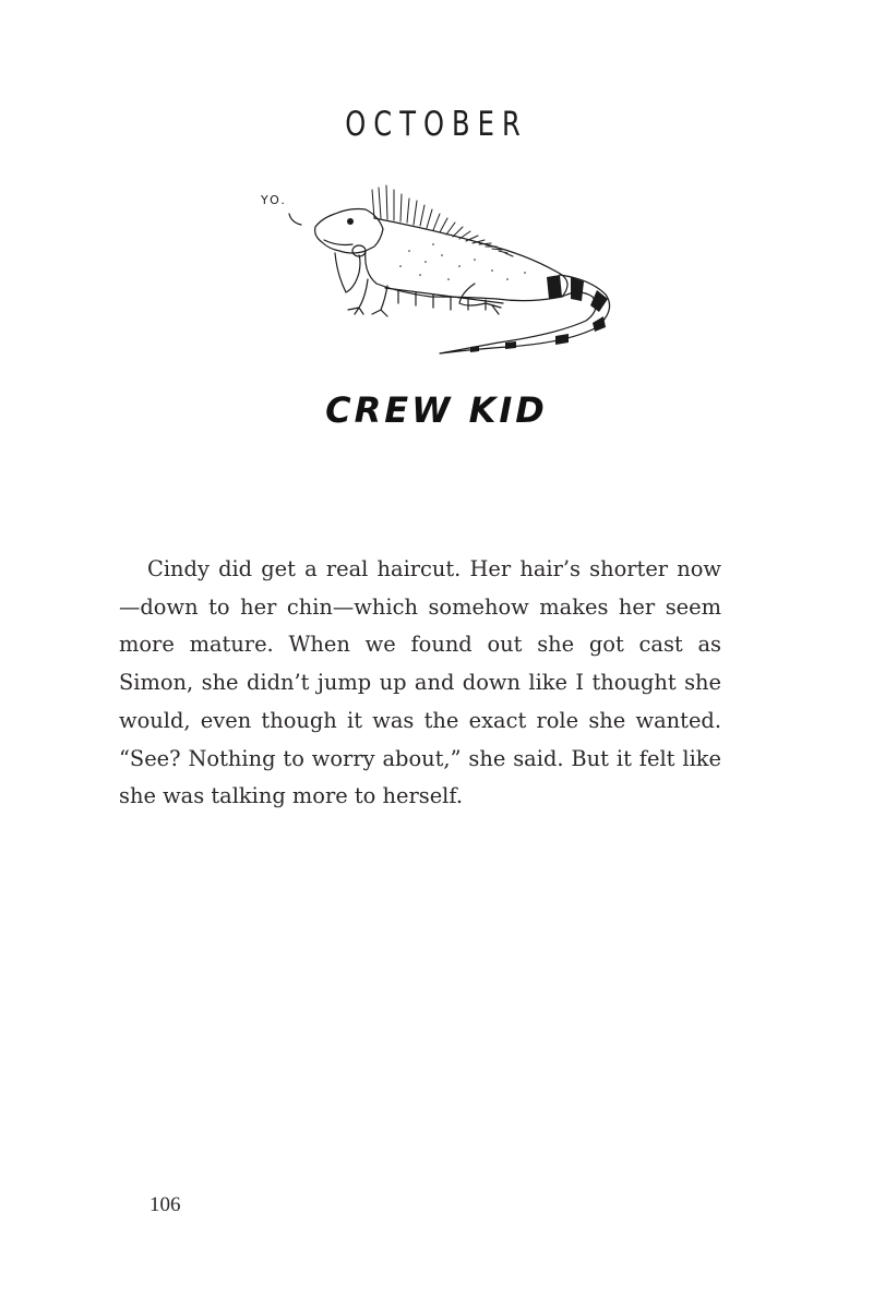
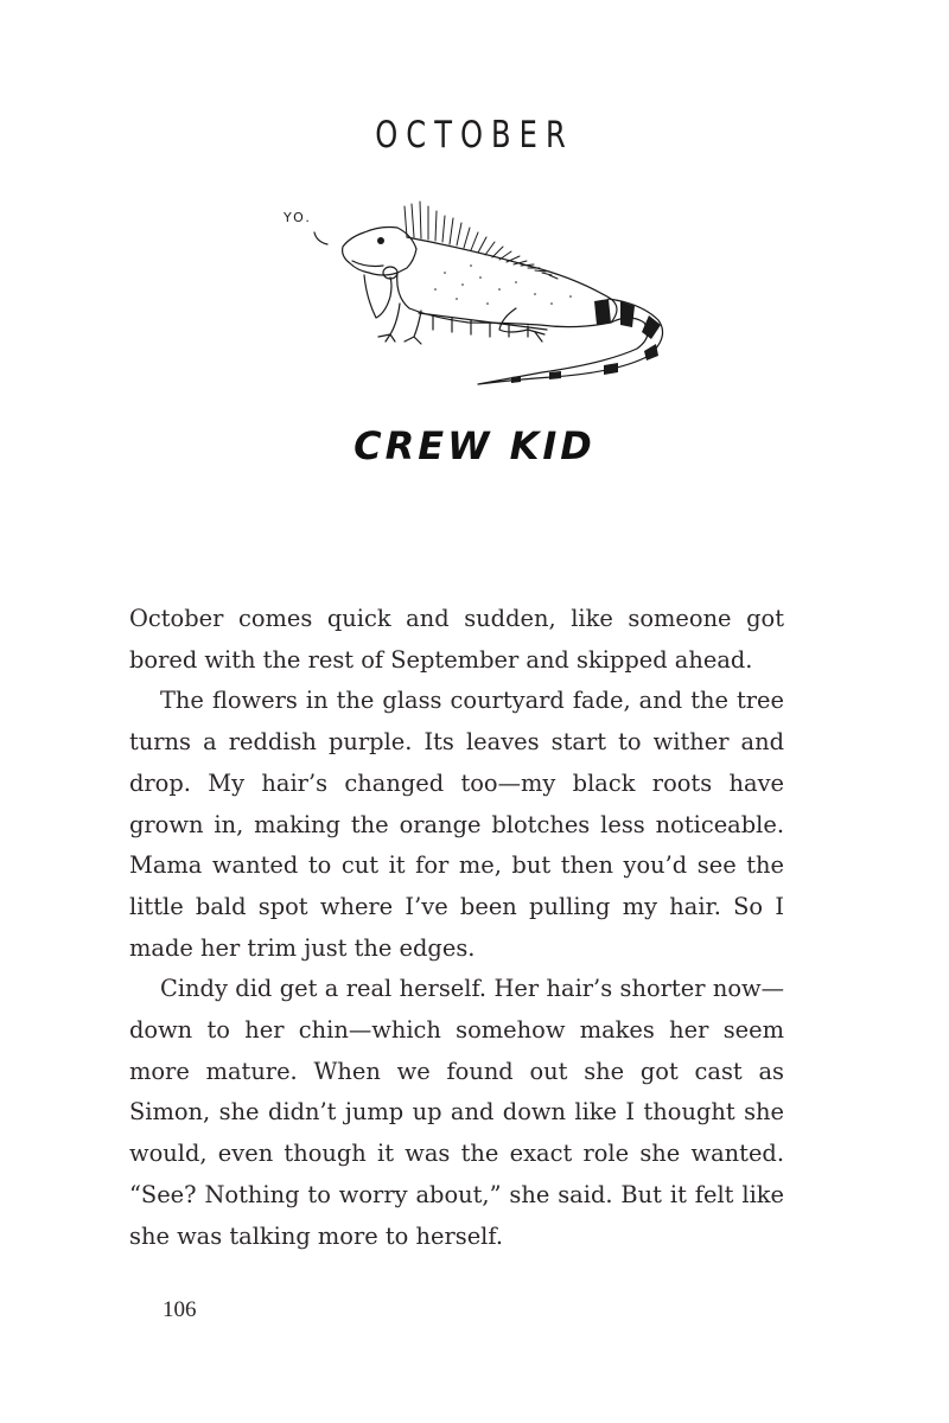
  OCTOBER
  YO.
  CREW KID
+ October comes quick and sudden, like someone got bored with the rest of September and skipped ahead.
+ The flowers in the glass courtyard fade, and the tree turns a reddish purple. Its leaves start to wither and drop. My hair’s changed too—my black roots have grown in, making the orange blotches less noticeable. Mama wanted to cut it for me, but then you’d see the little bald spot where I’ve been pulling my hair. So I made her trim just the edges.
- Cindy did get a real haircut. Her hair’s shorter now—down to her chin—which somehow makes her seem more mature. When we found out she got cast as Simon, she didn’t jump up and down like I thought she would, even though it was the exact role she wanted. “See? Nothing to worry about,” she said. But it felt like she was talking more to herself.
+ Cindy did get a real herself. Her hair’s shorter now—down to her chin—which somehow makes her seem more mature. When we found out she got cast as Simon, she didn’t jump up and down like I thought she would, even though it was the exact role she wanted. “See? Nothing to worry about,” she said. But it felt like she was talking more to herself.
  106
